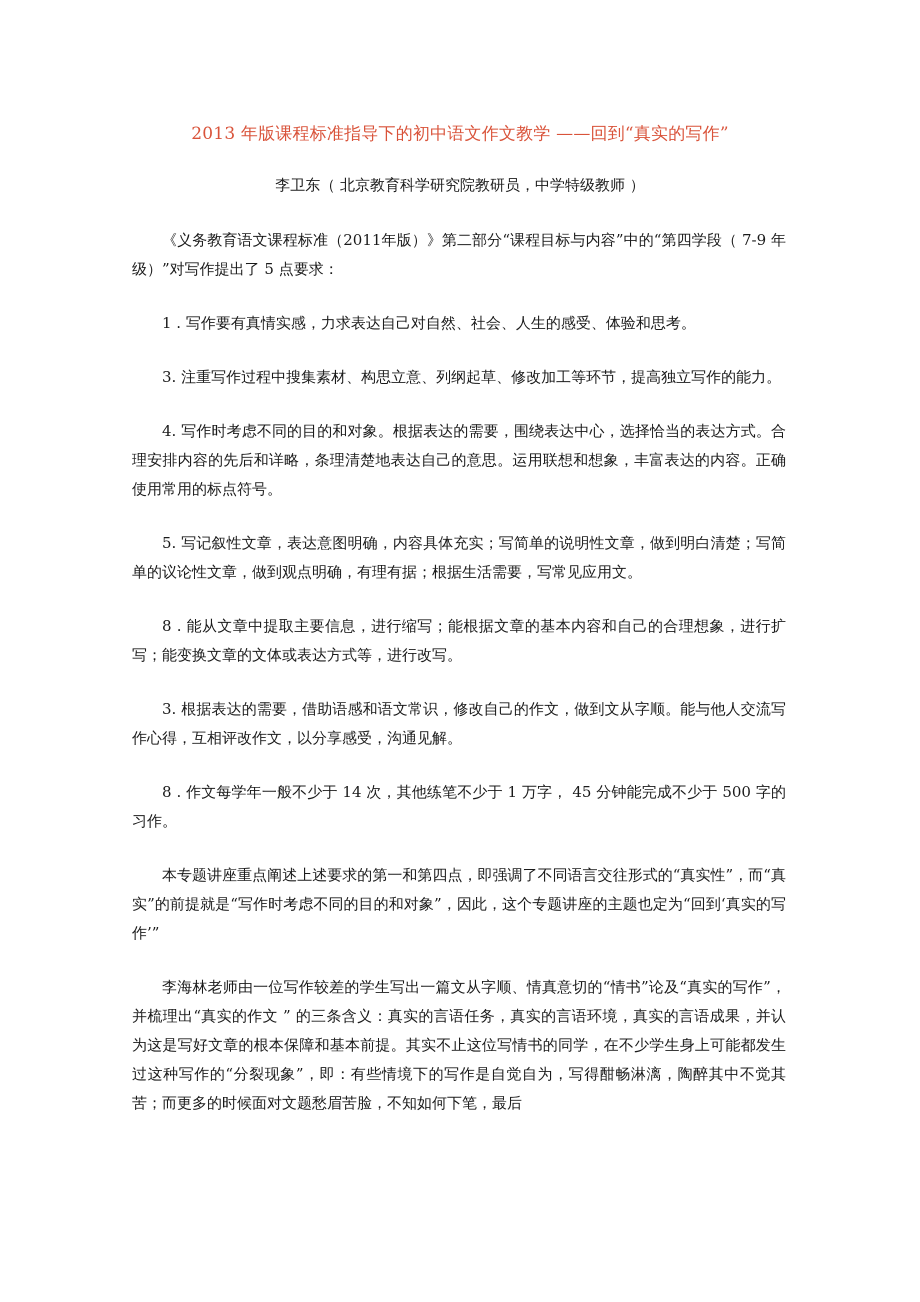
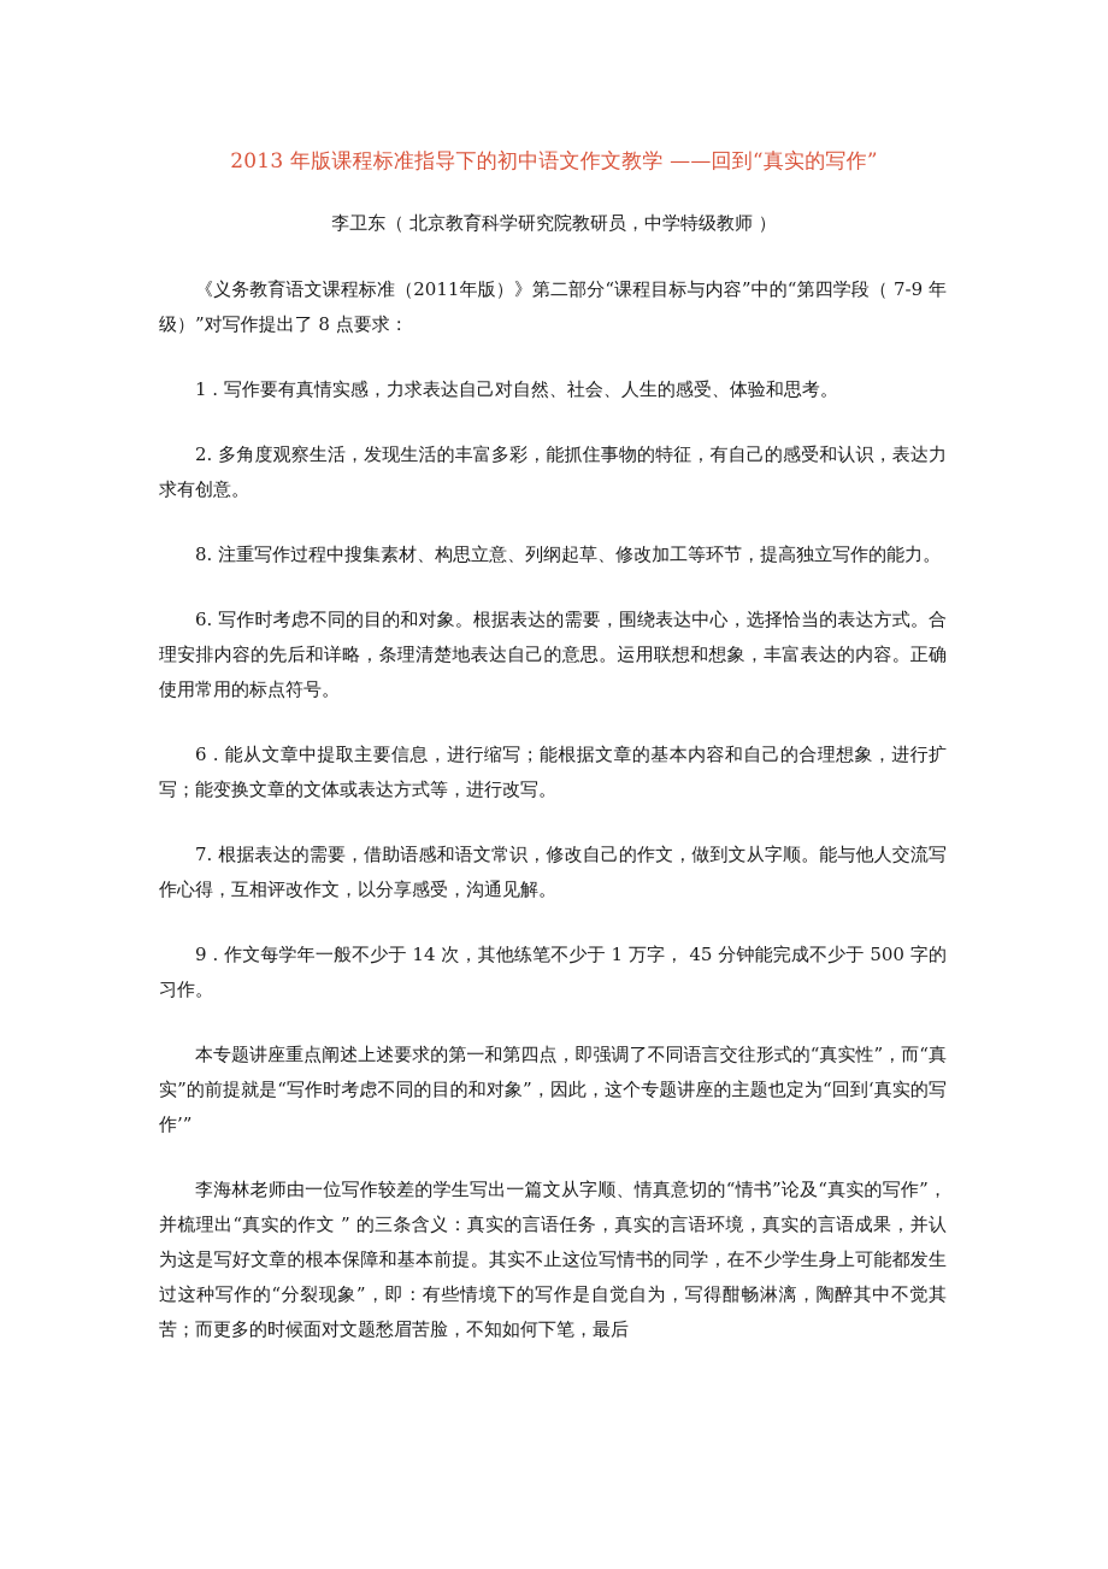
  2013 年版课程标准指导下的初中语文作文教学 ——回到“真实的写作”
  李卫东（ 北京教育科学研究院教研员，中学特级教师 ）
- 《义务教育语文课程标准（2011年版）》第二部分“课程目标与内容”中的“第四学段（ 7-9 年级）”对写作提出了 5 点要求：
+ 《义务教育语文课程标准（2011年版）》第二部分“课程目标与内容”中的“第四学段（ 7-9 年级）”对写作提出了 8 点要求：
  1 . 写作要有真情实感，力求表达自己对自然、社会、人生的感受、体验和思考。
+ 2. 多角度观察生活，发现生活的丰富多彩，能抓住事物的特征，有自己的感受和认识，表达力求有创意。
- 3. 注重写作过程中搜集素材、构思立意、列纲起草、修改加工等环节，提高独立写作的能力。
+ 8. 注重写作过程中搜集素材、构思立意、列纲起草、修改加工等环节，提高独立写作的能力。
- 4. 写作时考虑不同的目的和对象。根据表达的需要，围绕表达中心，选择恰当的表达方式。合理安排内容的先后和详略，条理清楚地表达自己的意思。运用联想和想象，丰富表达的内容。正确使用常用的标点符号。
+ 6. 写作时考虑不同的目的和对象。根据表达的需要，围绕表达中心，选择恰当的表达方式。合理安排内容的先后和详略，条理清楚地表达自己的意思。运用联想和想象，丰富表达的内容。正确使用常用的标点符号。
- 5. 写记叙性文章，表达意图明确，内容具体充实；写简单的说明性文章，做到明白清楚；写简单的议论性文章，做到观点明确，有理有据；根据生活需要，写常见应用文。
- 8 . 能从文章中提取主要信息，进行缩写；能根据文章的基本内容和自己的合理想象，进行扩写；能变换文章的文体或表达方式等，进行改写。
+ 6 . 能从文章中提取主要信息，进行缩写；能根据文章的基本内容和自己的合理想象，进行扩写；能变换文章的文体或表达方式等，进行改写。
- 3. 根据表达的需要，借助语感和语文常识，修改自己的作文，做到文从字顺。能与他人交流写作心得，互相评改作文，以分享感受，沟通见解。
+ 7. 根据表达的需要，借助语感和语文常识，修改自己的作文，做到文从字顺。能与他人交流写作心得，互相评改作文，以分享感受，沟通见解。
- 8 . 作文每学年一般不少于 14 次，其他练笔不少于 1 万字， 45 分钟能完成不少于 500 字的习作。
+ 9 . 作文每学年一般不少于 14 次，其他练笔不少于 1 万字， 45 分钟能完成不少于 500 字的习作。
  本专题讲座重点阐述上述要求的第一和第四点，即强调了不同语言交往形式的“真实性”，而“真实”的前提就是“写作时考虑不同的目的和对象”，因此，这个专题讲座的主题也定为“回到‘真实的写作’”
  李海林老师由一位写作较差的学生写出一篇文从字顺、情真意切的“情书”论及“真实的写作”，并梳理出“真实的作文 ” 的三条含义：真实的言语任务，真实的言语环境，真实的言语成果，并认为这是写好文章的根本保障和基本前提。其实不止这位写情书的同学，在不少学生身上可能都发生过这种写作的“分裂现象”，即：有些情境下的写作是自觉自为，写得酣畅淋漓，陶醉其中不觉其苦；而更多的时候面对文题愁眉苦脸，不知如何下笔，最后
